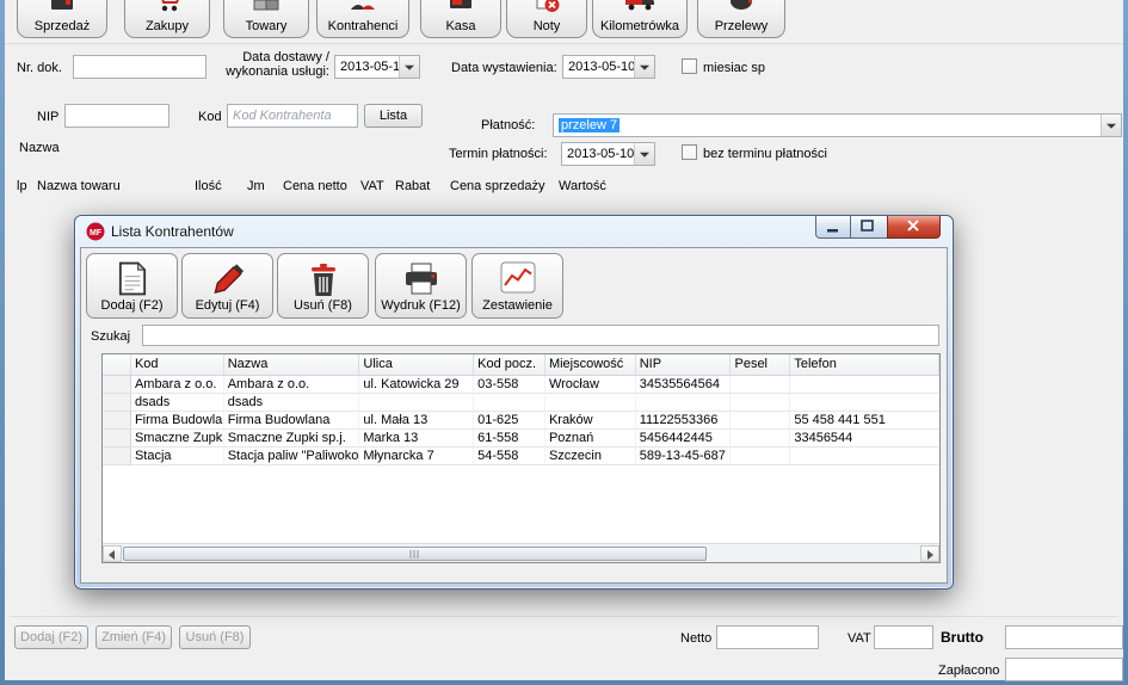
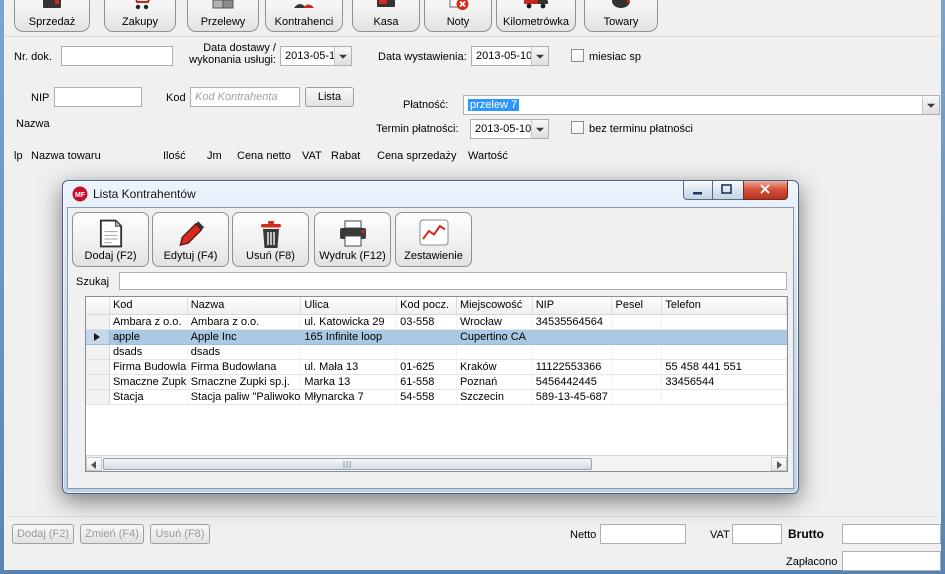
  Sprzedaż
  Zakupy
- Towary
+ Przelewy
  Kontrahenci
  Kasa
  Noty
  Kilometrówka
- Przelewy
+ Towary
  Nr. dok.
  Data dostawy /
  wykonania usługi:
  2013-05-1
  Data wystawienia:
  2013-05-10
  miesiac sp
  NIP
  Kod
  Kod Kontrahenta
  Lista
  Płatność:
  przelew 7
  Nazwa
  Termin płatności:
  2013-05-10
  bez terminu płatności
  lp
  Nazwa towaru
  Ilość
  Jm
  Cena netto
  VAT
  Rabat
  Cena sprzedaży
  Wartość
  Dodaj (F2)
  Zmień (F4)
  Usuń (F8)
  Netto
  VAT
  Brutto
  Zapłacono
  Lista Kontrahentów
  Dodaj (F2)
  Edytuj (F4)
  Usuń (F8)
  Wydruk (F12)
  Zestawienie
  Szukaj
  Kod
  Nazwa
  Ulica
  Kod pocz.
  Miejscowość
  NIP
  Pesel
  Telefon
  Ambara z o.o.
  Ambara z o.o.
  ul. Katowicka 29
  03-558
  Wrocław
  34535564564
+ apple
+ Apple Inc
+ 165 Infinite loop
+ Cupertino CA
  dsads
  dsads
  Firma Budowla
  Firma Budowlana
  ul. Mała 13
  01-625
  Kraków
  11122553366
  55 458 441 551
  Smaczne Zupki
  Smaczne Zupki sp.j.
  Marka 13
  61-558
  Poznań
  5456442445
  33456544
  Stacja
  Stacja paliw "Paliwoko
  Młynarcka 7
  54-558
  Szczecin
  589-13-45-687
